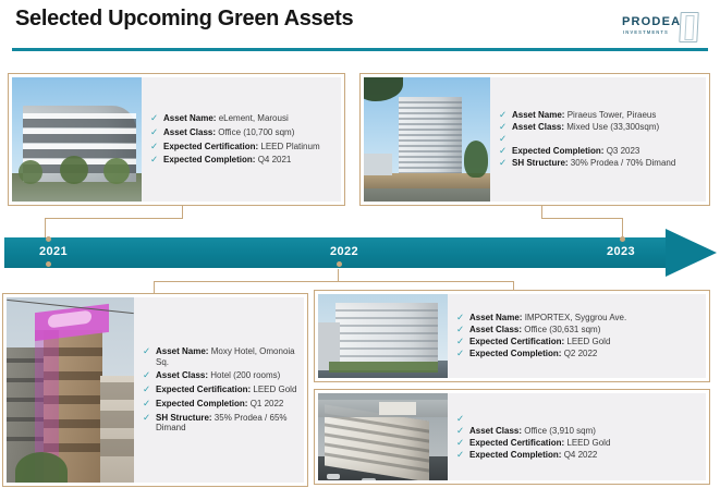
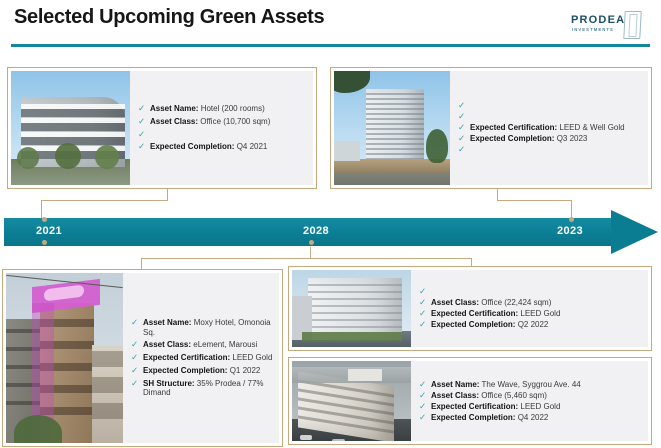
  Selected Upcoming Green Assets
  PRODEA
  ✓
- Asset Name: eLement, Marousi
+ Asset Name: Hotel (200 rooms)
  ✓
  Asset Class: Office (10,700 sqm)
  ✓
- Expected Certification: LEED Platinum
  ✓
  Expected Completion: Q4 2021
  ✓
- Asset Name: Piraeus Tower, Piraeus
  ✓
- Asset Class: Mixed Use (33,300sqm)
  ✓
+ Expected Certification: LEED & Well Gold
  ✓
  Expected Completion: Q3 2023
  ✓
- SH Structure: 30% Prodea / 70% Dimand
  2021
- 2022
+ 2028
  2023
  ✓
  Asset Name: Moxy Hotel, Omonoia Sq.
  ✓
- Asset Class: Hotel (200 rooms)
+ Asset Class: eLement, Marousi
  ✓
  Expected Certification: LEED Gold
  ✓
  Expected Completion: Q1 2022
  ✓
- SH Structure: 35% Prodea / 65% Dimand
+ SH Structure: 35% Prodea / 77% Dimand
  ✓
- Asset Name: IMPORTEX, Syggrou Ave.
  ✓
- Asset Class: Office (30,631 sqm)
+ Asset Class: Office (22,424 sqm)
  ✓
  Expected Certification: LEED Gold
  ✓
  Expected Completion: Q2 2022
  ✓
+ Asset Name: The Wave, Syggrou Ave. 44
  ✓
- Asset Class: Office (3,910 sqm)
+ Asset Class: Office (5,460 sqm)
  ✓
  Expected Certification: LEED Gold
  ✓
  Expected Completion: Q4 2022
